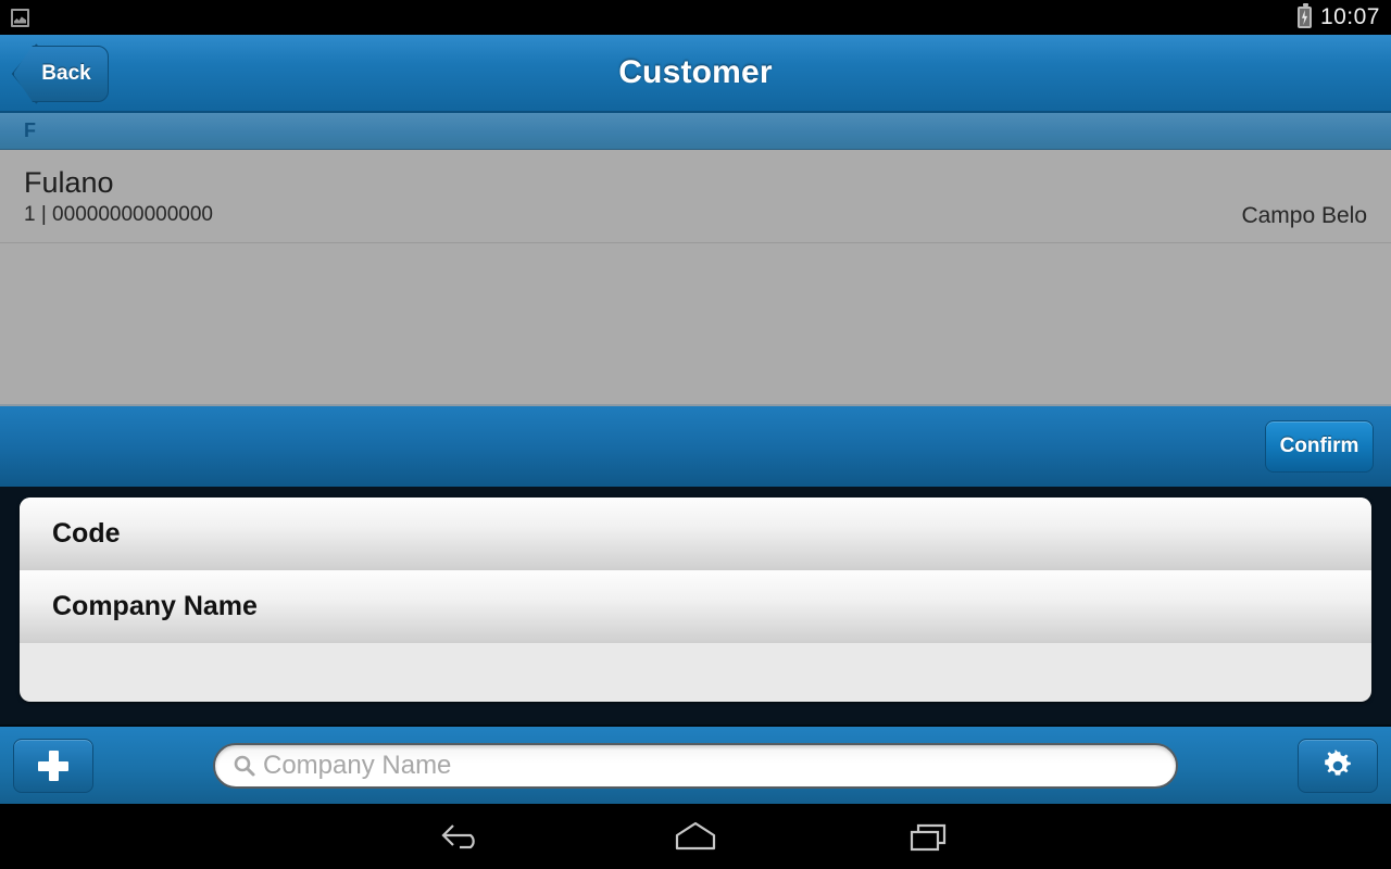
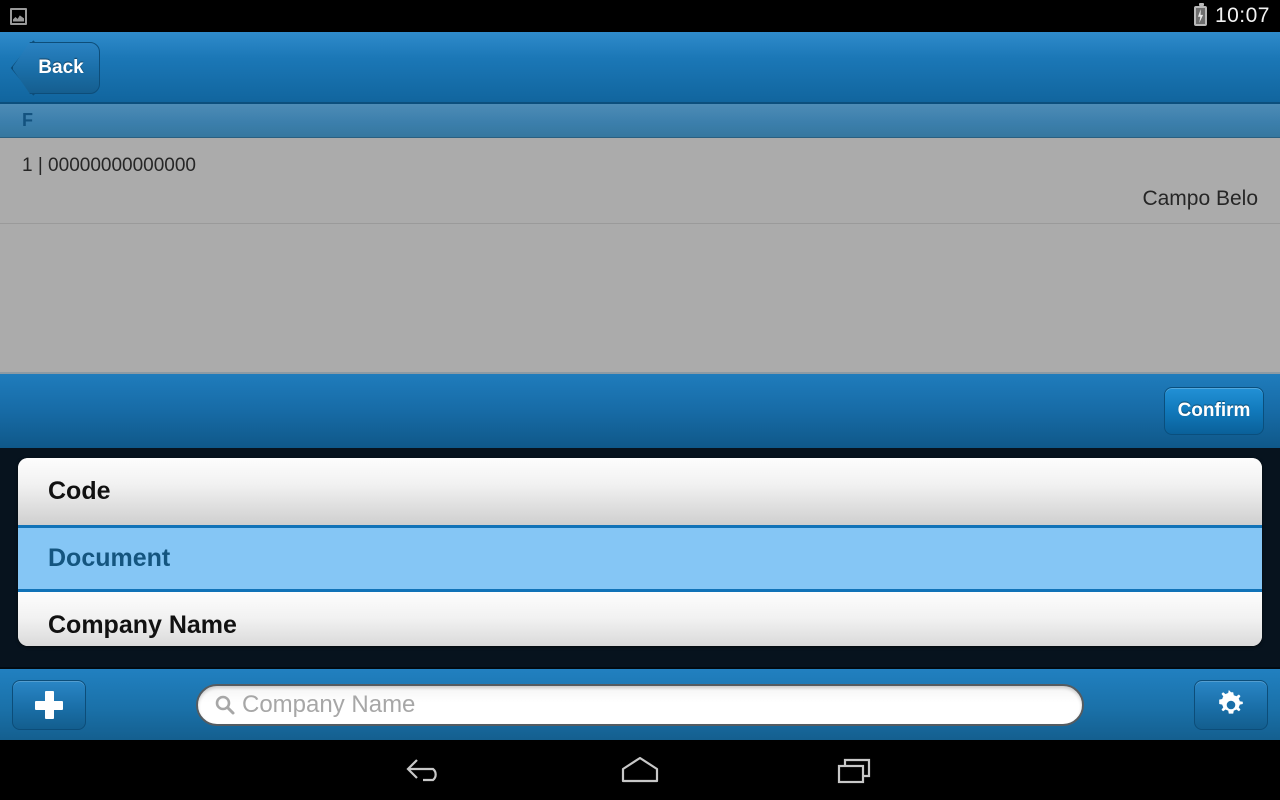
  10:07
  Back
- Customer
  F
- Fulano
  1 | 00000000000000
  Campo Belo
  Confirm
  Code
+ Document
  Company Name
  Company Name
